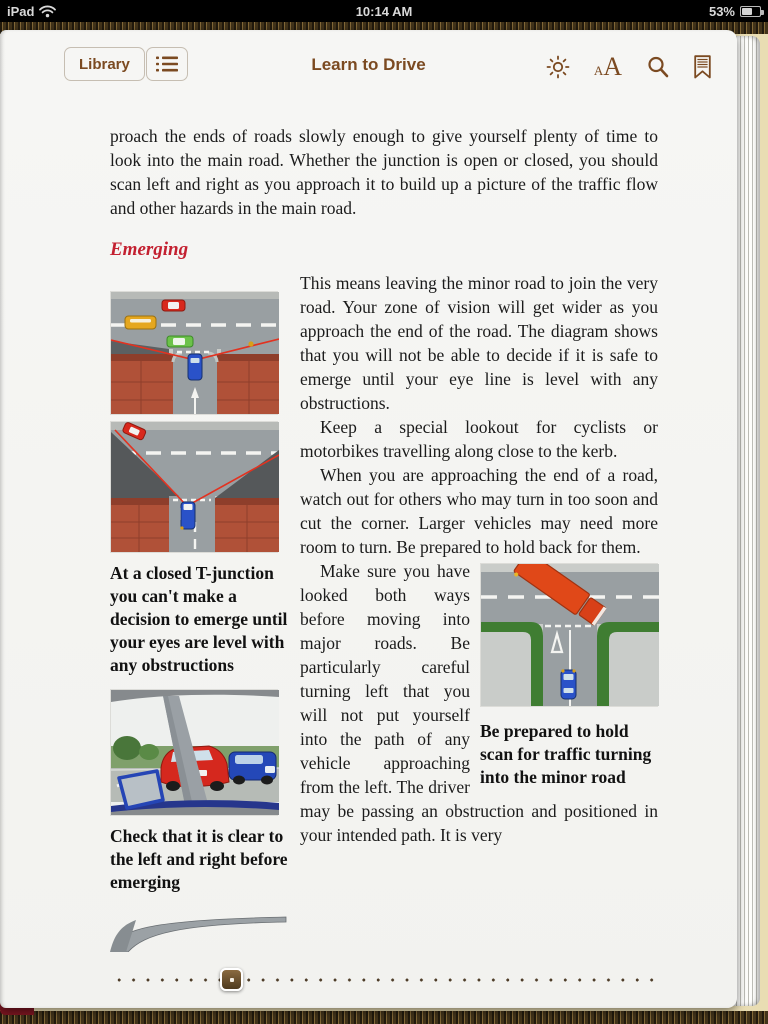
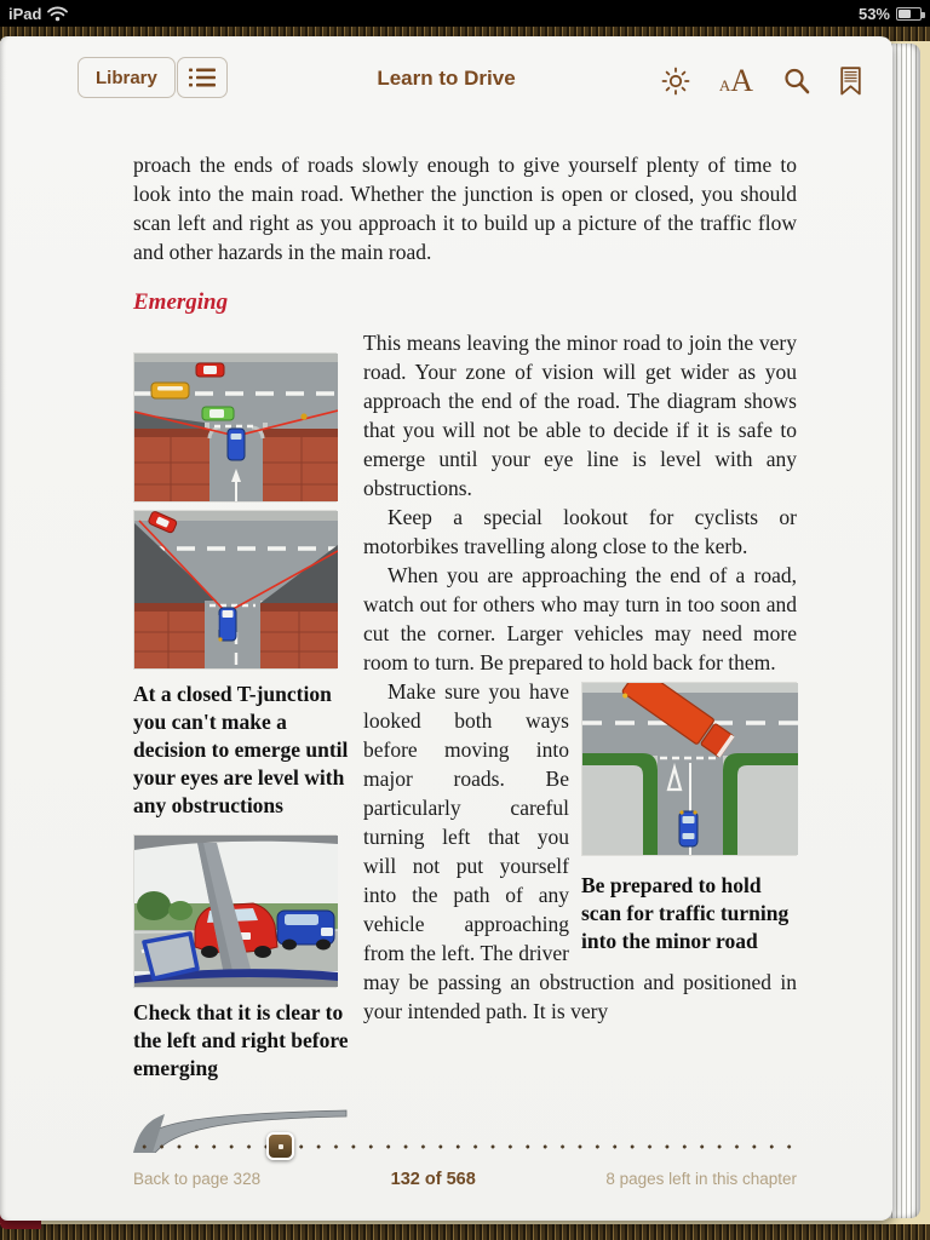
  iPad
- 10:14 AM
  53%
  Library
  Learn to Drive
  A
  A
  proach the ends of roads slowly enough to give yourself plenty of time to look into the main road. Whether the junction is open or closed, you should scan left and right as you approach it to build up a picture of the traffic flow and other hazards in the main road.
  Emerging
  At a closed T-junction you can't make a decision to emerge until your eyes are level with any obstructions
  Check that it is clear to the left and right before emerging
  This means leaving the minor road to join the very road. Your zone of vision will get wider as you approach the end of the road. The diagram shows that you will not be able to decide if it is safe to emerge until your eye line is level with any obstructions.
  Keep a special lookout for cyclists or motorbikes travelling along close to the kerb.
  When you are approaching the end of a road, watch out for others who may turn in too soon and cut the corner. Larger vehicles may need more room to turn. Be prepared to hold back for them.
  Be prepared to hold scan for traffic turning into the minor road
  Make sure you have looked both ways before moving into major roads. Be particularly careful turning left that you will not put yourself into the path of any vehicle approaching from the left. The driver may be passing an obstruction and positioned in your intended path. It is very
+ Back to page 328
+ 132 of 568
+ 8 pages left in this chapter
